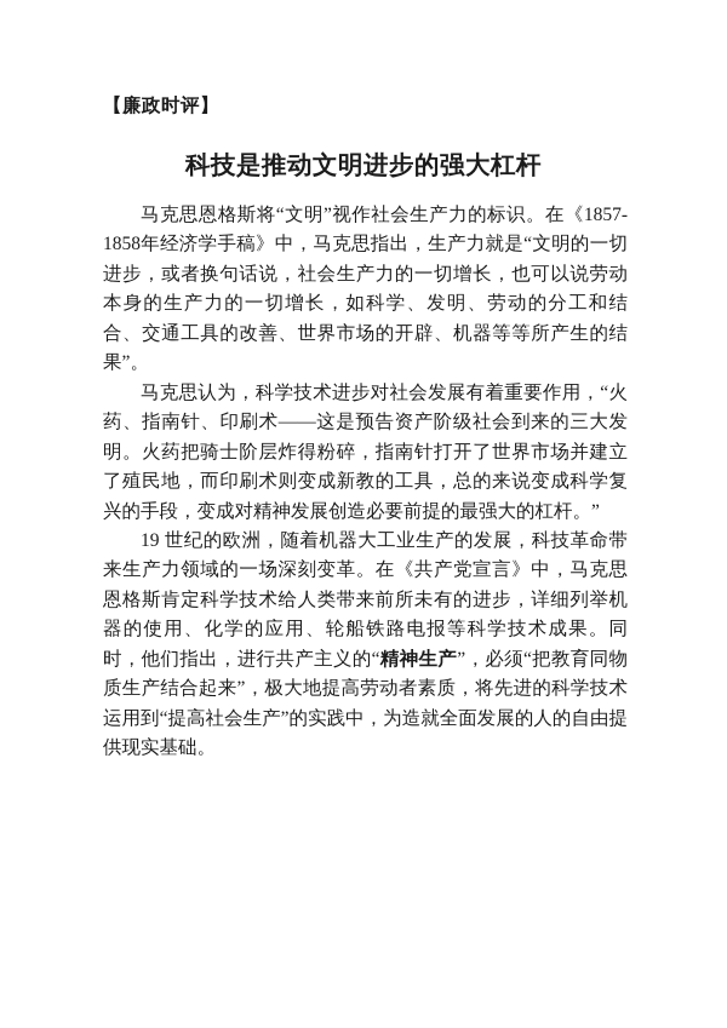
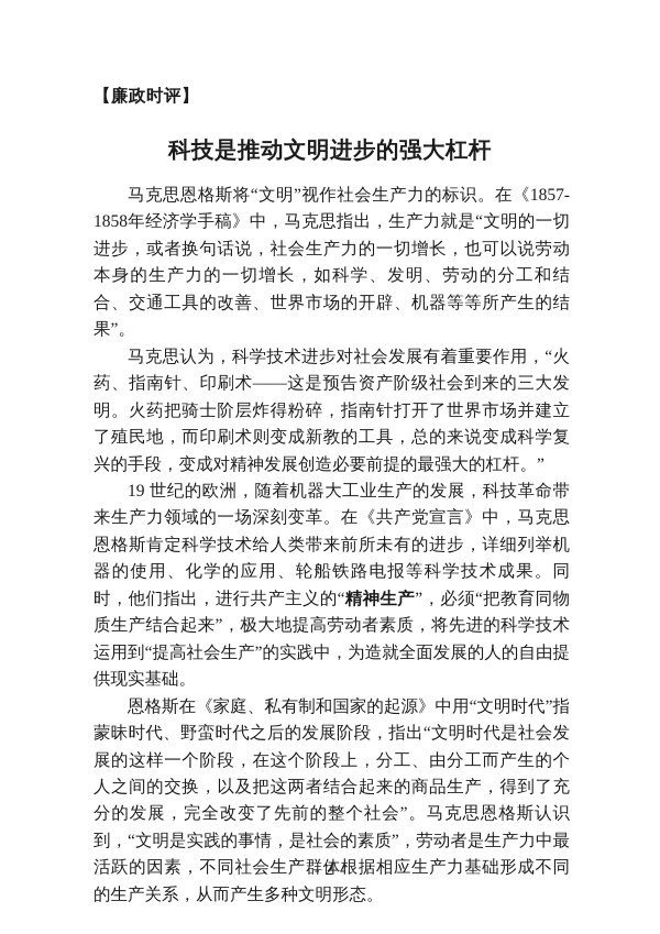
  【廉政时评】
  科技是推动文明进步的强大杠杆
  马克思恩格斯将“文明”视作社会生产力的标识。在《1857-1858年经济学手稿》中，马克思指出，生产力就是“文明的一切进步，或者换句话说，社会生产力的一切增长，也可以说劳动本身的生产力的一切增长，如科学、发明、劳动的分工和结合、交通工具的改善、世界市场的开辟、机器等等所产生的结果”。
  马克思认为，科学技术进步对社会发展有着重要作用，“火药、指南针、印刷术——这是预告资产阶级社会到来的三大发明。火药把骑士阶层炸得粉碎，指南针打开了世界市场并建立了殖民地，而印刷术则变成新教的工具，总的来说变成科学复兴的手段，变成对精神发展创造必要前提的最强大的杠杆。”
  19 世纪的欧洲，随着机器大工业生产的发展，科技革命带来生产力领域的一场深刻变革。在《共产党宣言》中，马克思恩格斯肯定科学技术给人类带来前所未有的进步，详细列举机器的使用、化学的应用、轮船铁路电报等科学技术成果。同时，他们指出，进行共产主义的“精神生产”，必须“把教育同物质生产结合起来”，极大地提高劳动者素质，将先进的科学技术运用到“提高社会生产”的实践中，为造就全面发展的人的自由提供现实基础。
+ 恩格斯在《家庭、私有制和国家的起源》中用“文明时代”指蒙昧时代、野蛮时代之后的发展阶段，指出“文明时代是社会发展的这样一个阶段，在这个阶段上，分工、由分工而产生的个人之间的交换，以及把这两者结合起来的商品生产，得到了充分的发展，完全改变了先前的整个社会”。马克思恩格斯认识到，“文明是实践的事情，是社会的素质”，劳动者是生产力中最活跃的因素，不同社会生产群体根据相应生产力基础形成不同的生产关系，从而产生多种文明形态。
+ - 2 -
